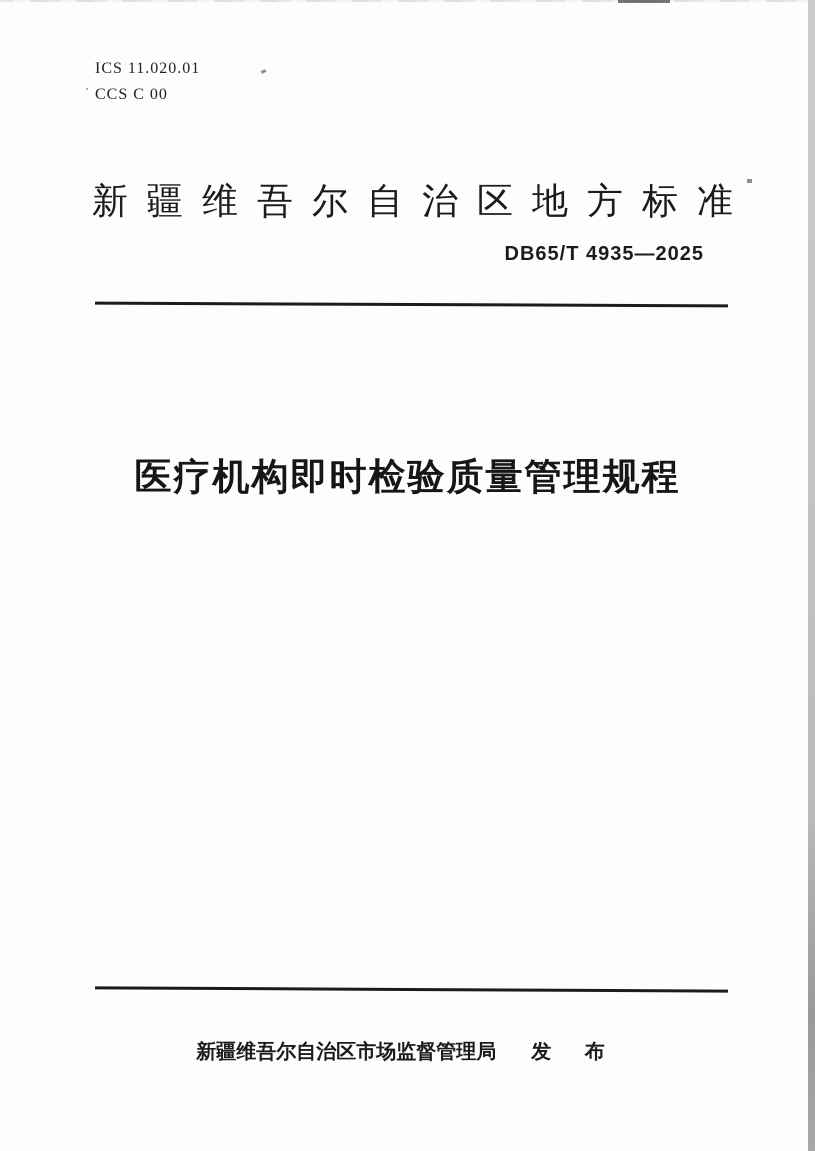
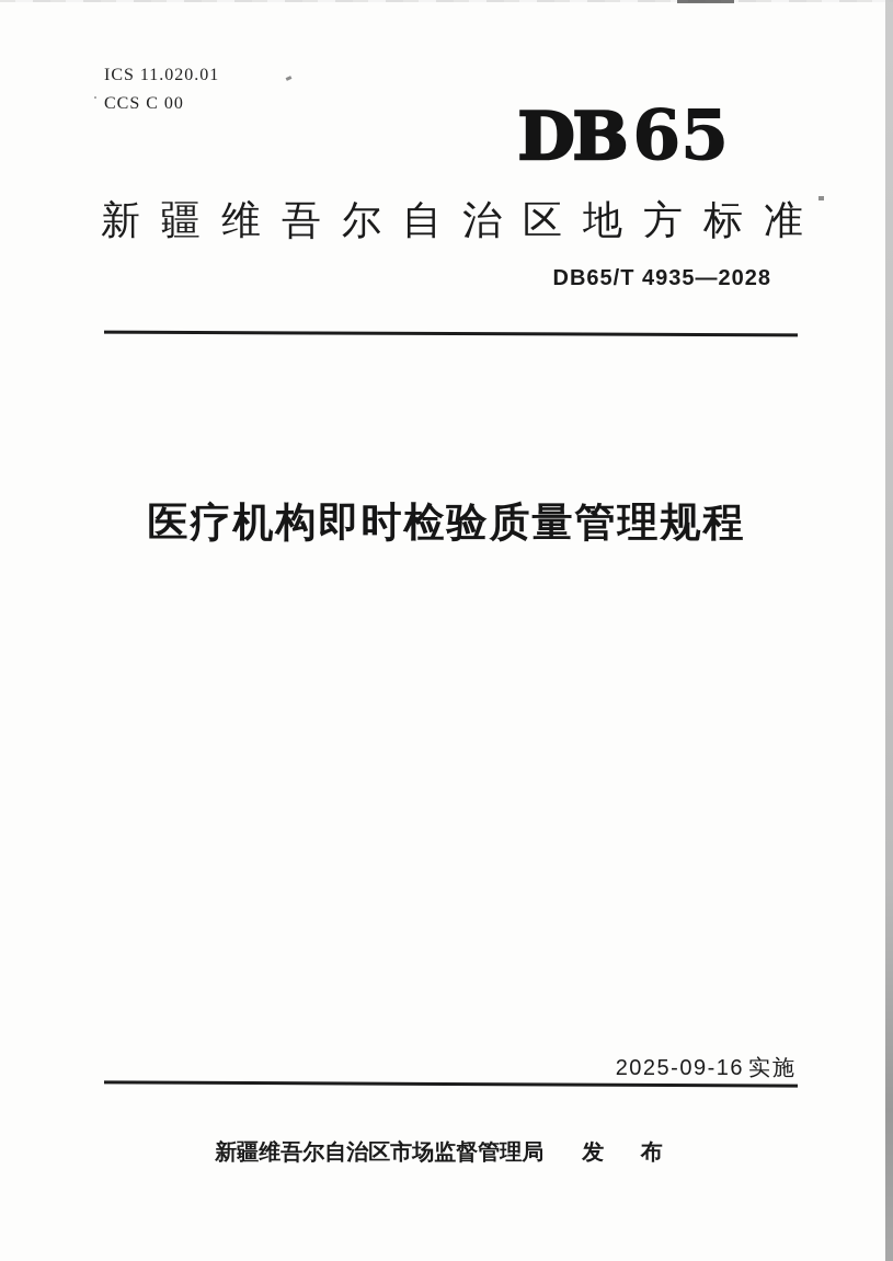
  ICS 11.020.01
  CCS C 00
+ DB65
  新疆维吾尔自治区地方标准
- DB65/T 4935—2025
+ DB65/T 4935—2028
  医疗机构即时检验质量管理规程
+ 2025-09-16 实施
  新疆维吾尔自治区市场监督管理局 发 布
